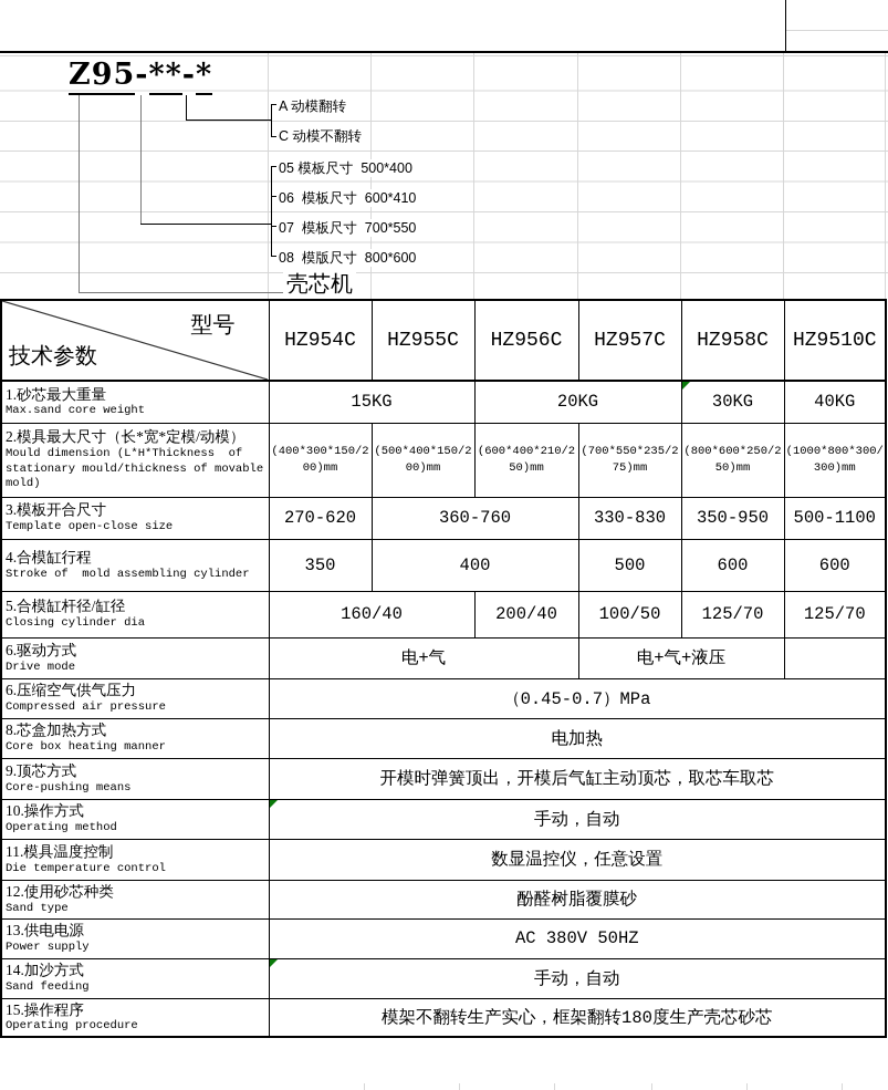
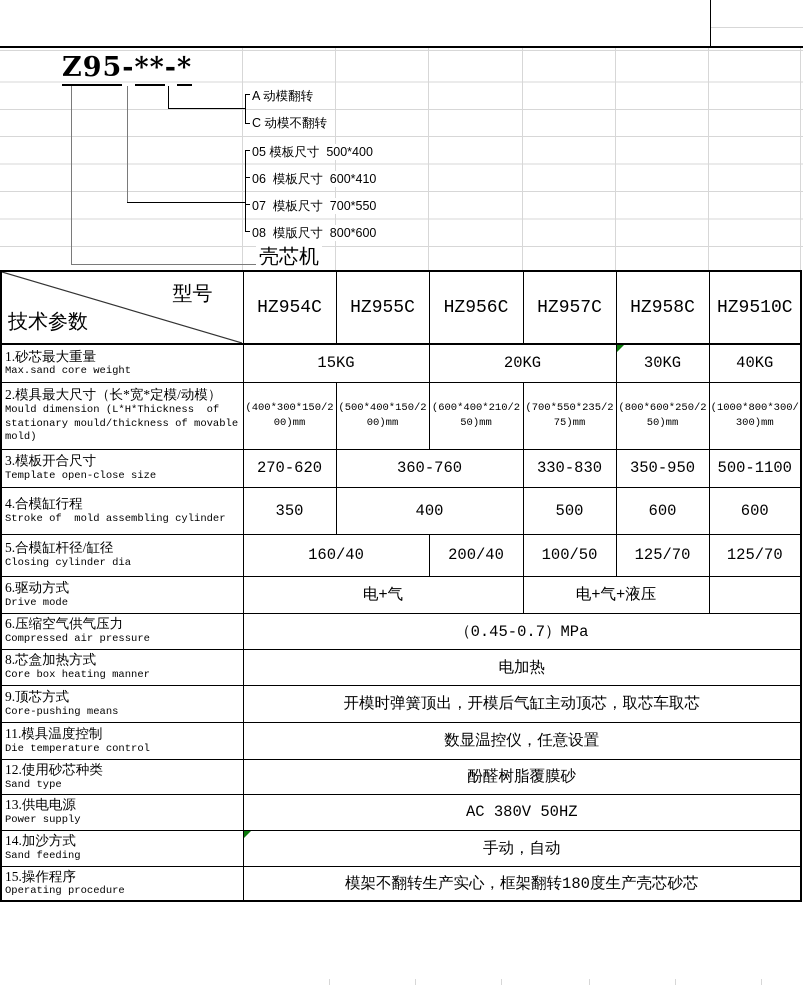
  Z95-**-*
  A 动模翻转
  C 动模不翻转
  05 模板尺寸 500*400
  06 模板尺寸 600*410
  07 模板尺寸 700*550
  08 模版尺寸 800*600
  壳芯机
  型号 技术参数	HZ954C	HZ955C	HZ956C	HZ957C	HZ958C	HZ9510C
  1.砂芯最大重量Max.sand core weight	15KG	20KG	30KG	40KG
  2.模具最大尺寸（长*宽*定模/动模）Mould dimension (L*H*Thickness of stationary mould/thickness of movable mold)	(400*300*150/200)mm	(500*400*150/200)mm	(600*400*210/250)mm	(700*550*235/275)mm	(800*600*250/250)mm	(1000*800*300/300)mm
  3.模板开合尺寸Template open-close size	270-620	360-760	330-830	350-950	500-1100
  4.合模缸行程Stroke of mold assembling cylinder	350	400	500	600	600
  5.合模缸杆径/缸径Closing cylinder dia	160/40	200/40	100/50	125/70	125/70
  6.驱动方式Drive mode	电+气	电+气+液压
  6.压缩空气供气压力Compressed air pressure	（0.45-0.7）MPa
  8.芯盒加热方式Core box heating manner	电加热
  9.顶芯方式Core-pushing means	开模时弹簧顶出，开模后气缸主动顶芯，取芯车取芯
- 10.操作方式Operating method	手动，自动
  11.模具温度控制Die temperature control	数显温控仪，任意设置
  12.使用砂芯种类Sand type	酚醛树脂覆膜砂
  13.供电电源Power supply	AC 380V 50HZ
  14.加沙方式Sand feeding	手动，自动
  15.操作程序Operating procedure	模架不翻转生产实心，框架翻转180度生产壳芯砂芯
